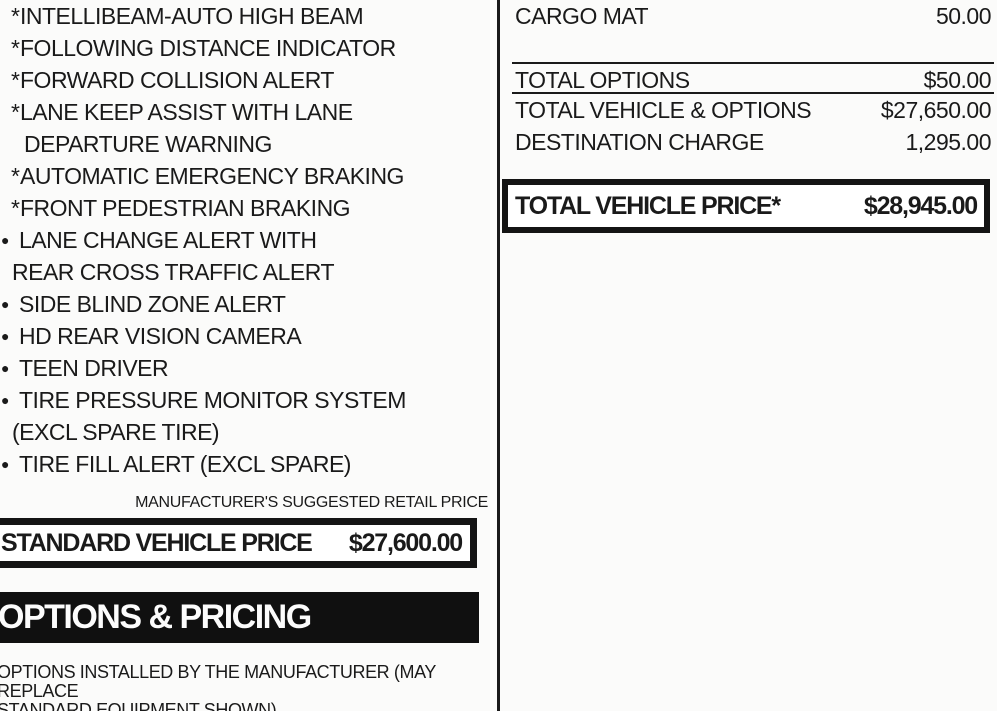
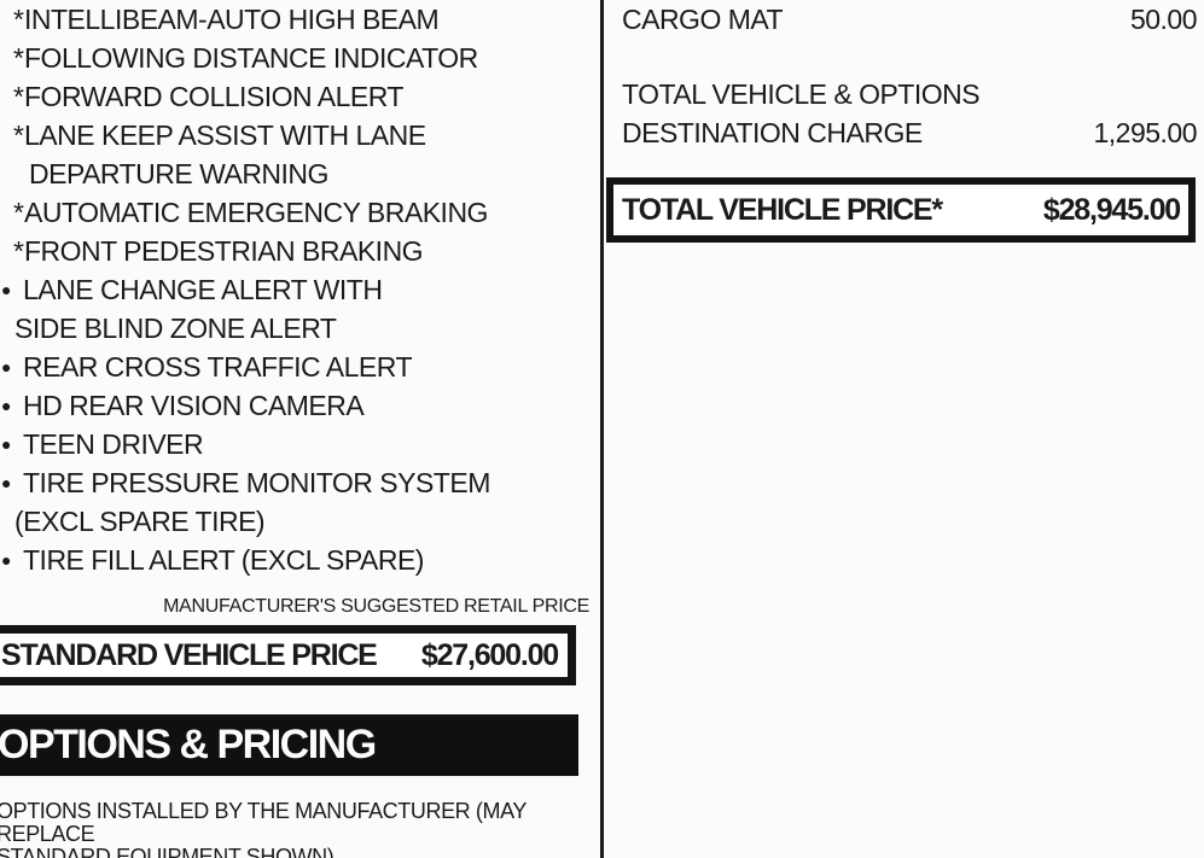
  *
  INTELLIBEAM-AUTO HIGH BEAM
  *
  FOLLOWING DISTANCE INDICATOR
  *
  FORWARD COLLISION ALERT
  *
  LANE KEEP ASSIST WITH LANE
  DEPARTURE WARNING
  *
  AUTOMATIC EMERGENCY BRAKING
  *
  FRONT PEDESTRIAN BRAKING
  ●
  LANE CHANGE ALERT WITH
- REAR CROSS TRAFFIC ALERT
+ SIDE BLIND ZONE ALERT
  ●
- SIDE BLIND ZONE ALERT
+ REAR CROSS TRAFFIC ALERT
  ●
  HD REAR VISION CAMERA
  ●
  TEEN DRIVER
  ●
  TIRE PRESSURE MONITOR SYSTEM
  (EXCL SPARE TIRE)
  ●
  TIRE FILL ALERT (EXCL SPARE)
  MANUFACTURER'S SUGGESTED RETAIL PRICE
  STANDARD VEHICLE PRICE
  $27,600.00
  OPTIONS & PRICING
  OPTIONS INSTALLED BY THE MANUFACTURER (MAY REPLACE
  STANDARD EQUIPMENT SHOWN)
  CARGO MAT
  50.00
- TOTAL OPTIONS
- $50.00
  TOTAL VEHICLE & OPTIONS
- $27,650.00
  DESTINATION CHARGE
  1,295.00
  TOTAL VEHICLE PRICE*
  $28,945.00
